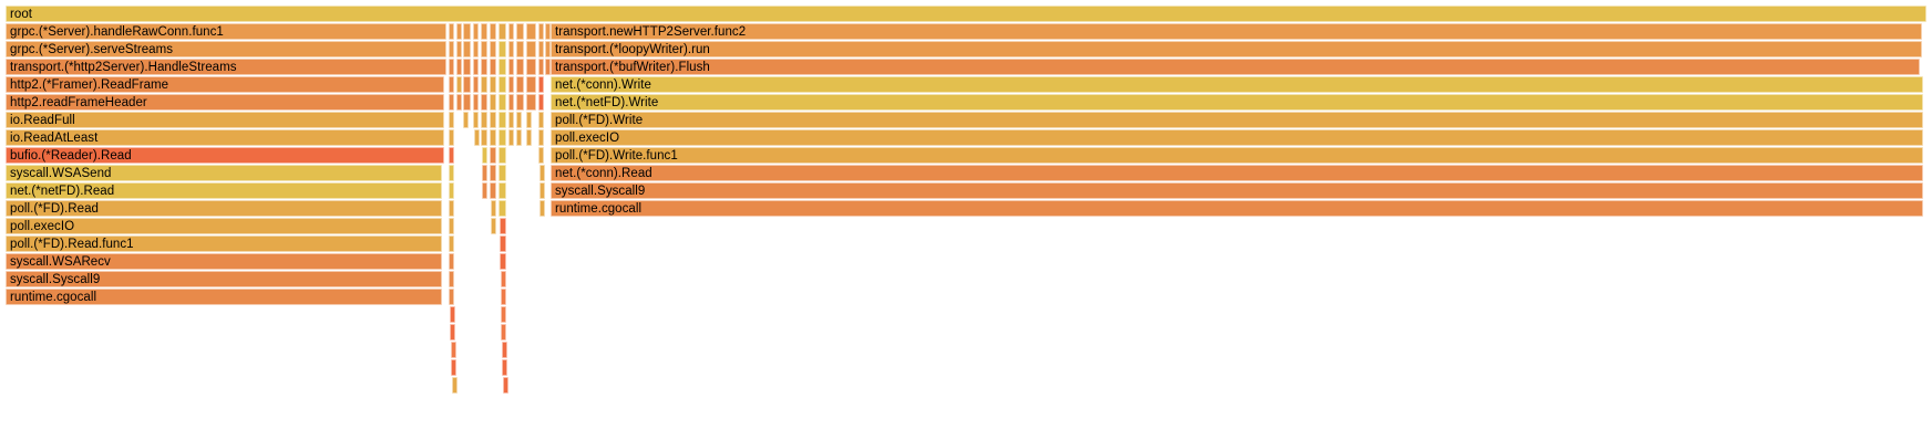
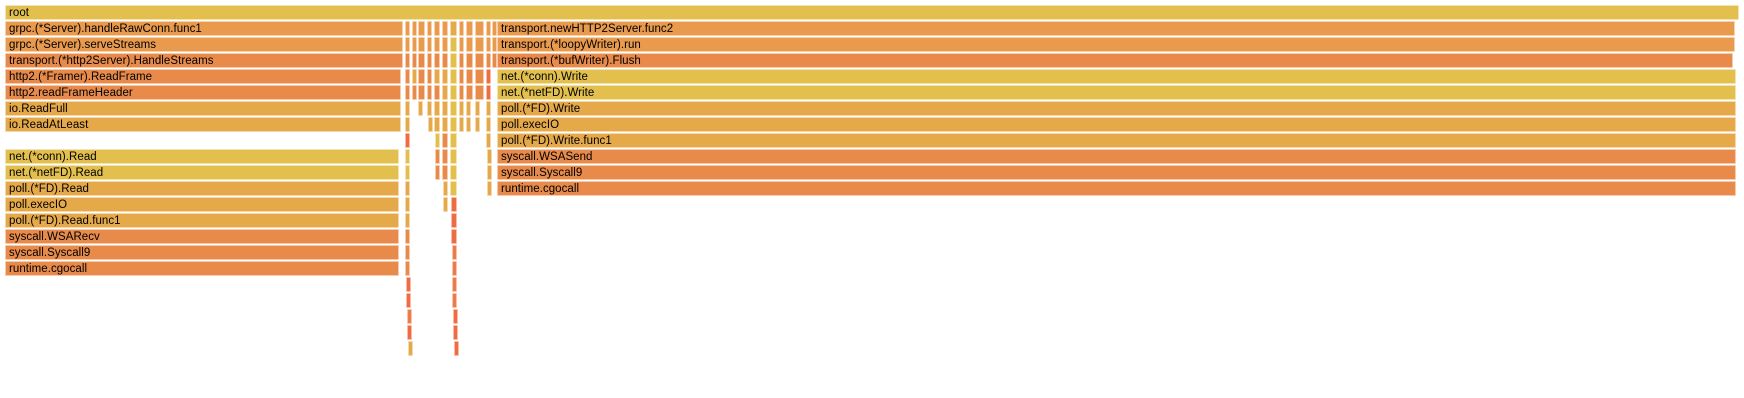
  root
  grpc.(*Server).handleRawConn.func1
  grpc.(*Server).serveStreams
  transport.(*http2Server).HandleStreams
  http2.(*Framer).ReadFrame
  http2.readFrameHeader
  io.ReadFull
  io.ReadAtLeast
- bufio.(*Reader).Read
- syscall.WSASend
+ net.(*conn).Read
  net.(*netFD).Read
  poll.(*FD).Read
  poll.execIO
  poll.(*FD).Read.func1
  syscall.WSARecv
  syscall.Syscall9
  runtime.cgocall
  transport.newHTTP2Server.func2
  transport.(*loopyWriter).run
  transport.(*bufWriter).Flush
  net.(*conn).Write
  net.(*netFD).Write
  poll.(*FD).Write
  poll.execIO
  poll.(*FD).Write.func1
- net.(*conn).Read
+ syscall.WSASend
  syscall.Syscall9
  runtime.cgocall
